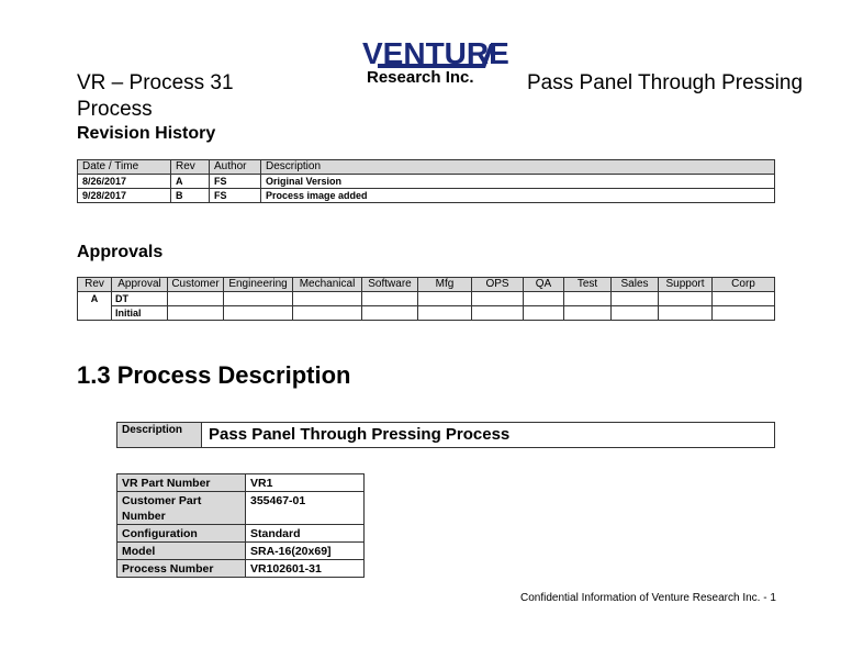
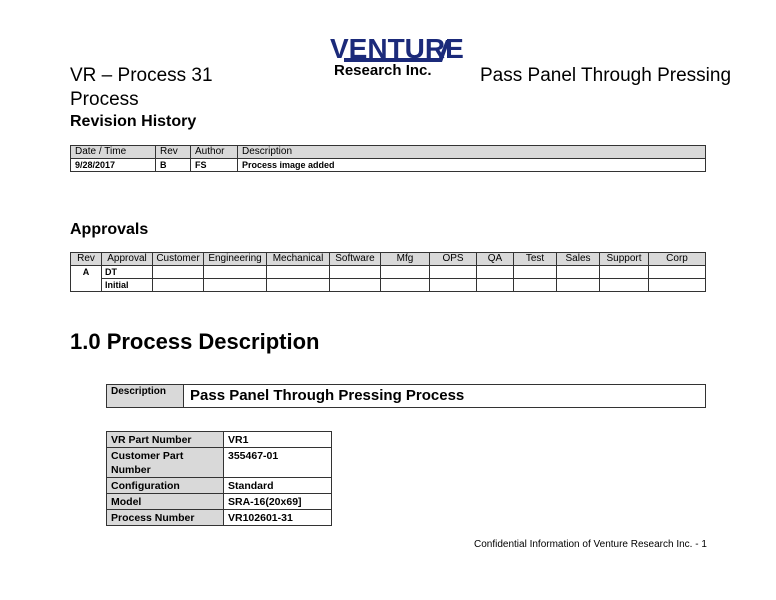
  VENTURE
  Research Inc.
  VR – Process 31
  Process
  Pass Panel Through Pressing
  Revision History
  Date / Time	Rev	Author	Description
- 8/26/2017	A	FS	Original Version
  9/28/2017	B	FS	Process image added
  Approvals
  Rev	Approval	Customer	Engineering	Mechanical	Software	Mfg	OPS	QA	Test	Sales	Support	Corp
  A	DT
  Initial
- 1.3 Process Description
+ 1.0 Process Description
  Description	Pass Panel Through Pressing Process
  VR Part Number	VR1
  Customer Part Number	355467-01
  Configuration	Standard
  Model	SRA-16(20x69]
  Process Number	VR102601-31
  Confidential Information of Venture Research Inc. - 1
